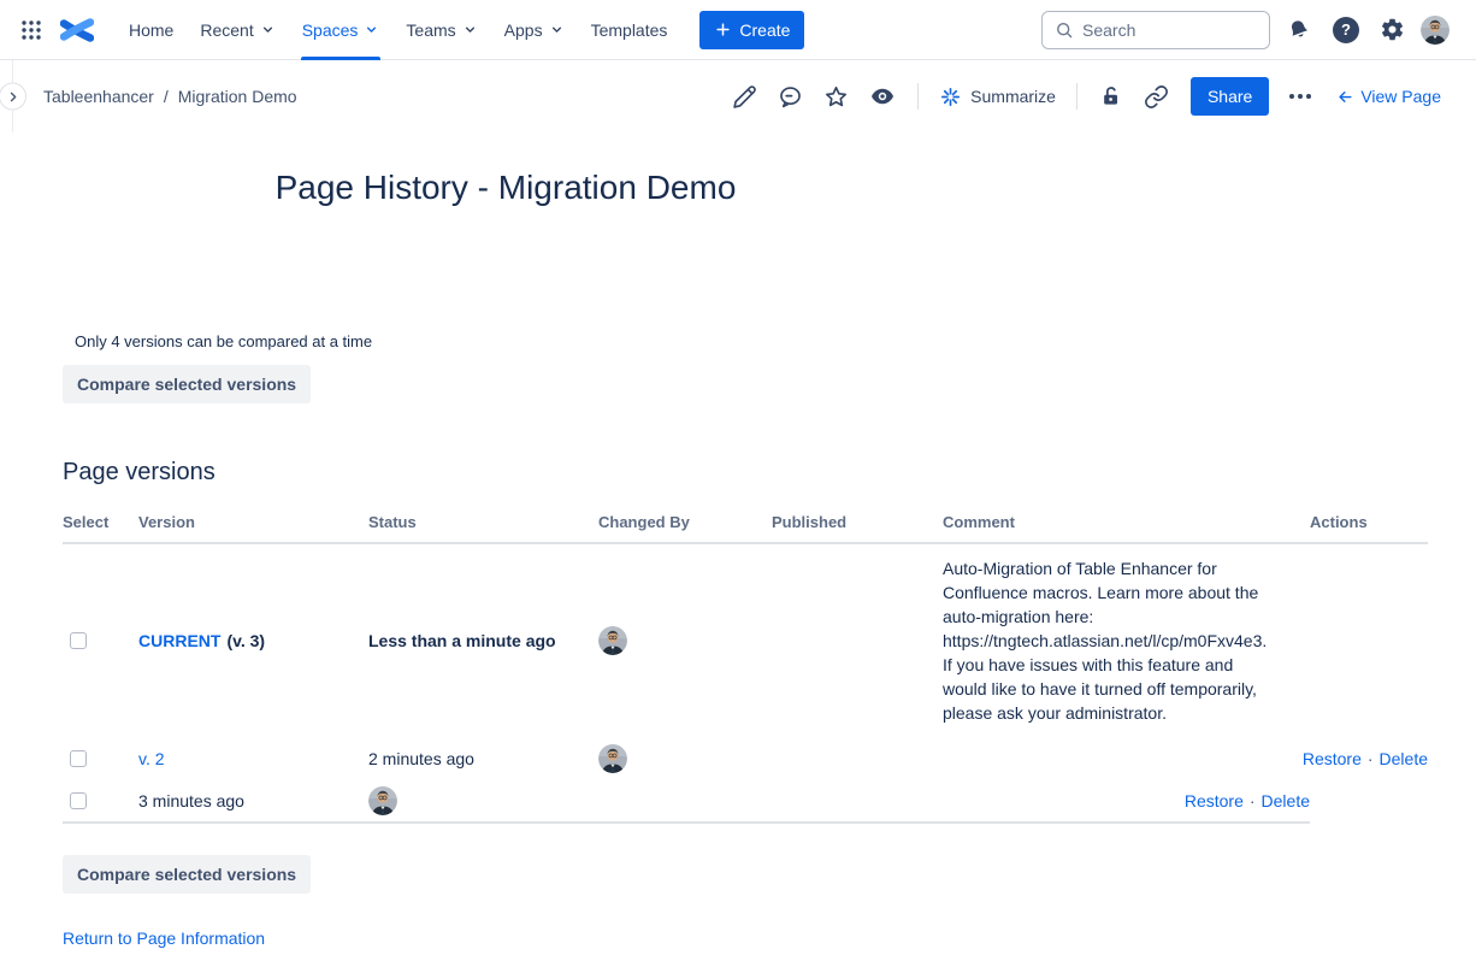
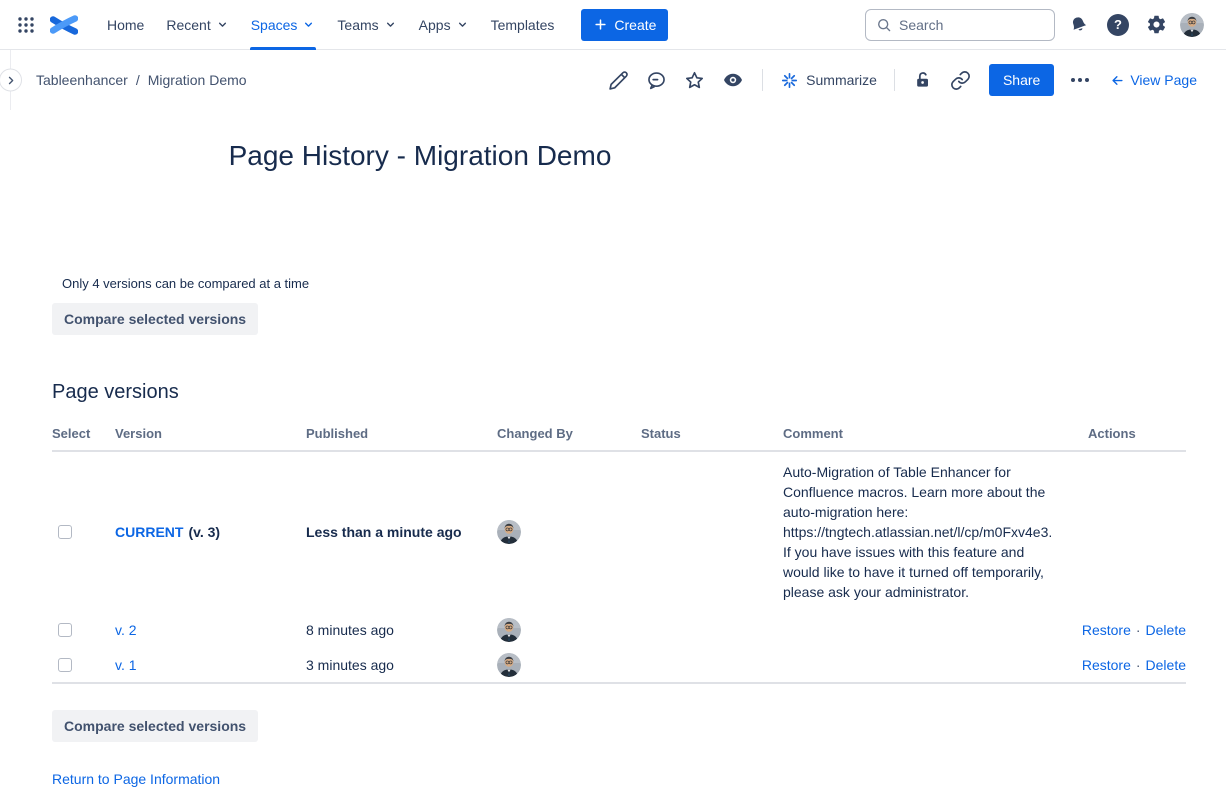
  Home
  Recent
  Spaces
  Teams
  Apps
  Templates
  Create
  Search
  ?
  Tableenhancer
  /
  Migration Demo
  Summarize
  Share
  View Page
  Page History - Migration Demo
  Only 4 versions can be compared at a time
  Compare selected versions
  Page versions
  Select
  Version
- Status
+ Published
  Changed By
- Published
+ Status
  Comment
  Actions
  CURRENT
  (v. 3)
  Less than a minute ago
  Auto-Migration of Table Enhancer for
  Confluence macros. Learn more about the
  auto-migration here:
  https://tngtech.atlassian.net/l/cp/m0Fxv4e3.
  If you have issues with this feature and
  would like to have it turned off temporarily,
  please ask your administrator.
  v. 2
- 2 minutes ago
+ 8 minutes ago
  Restore
  ·
  Delete
+ v. 1
  3 minutes ago
  Restore
  ·
  Delete
  Compare selected versions
  Return to Page Information
